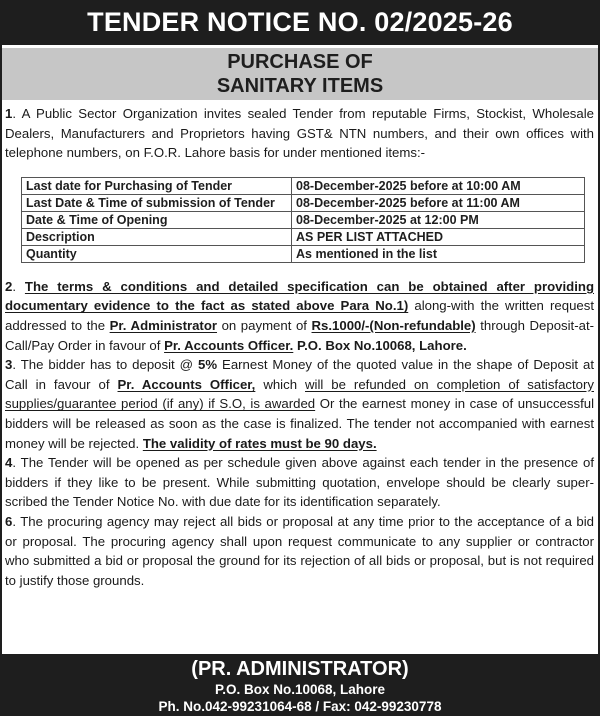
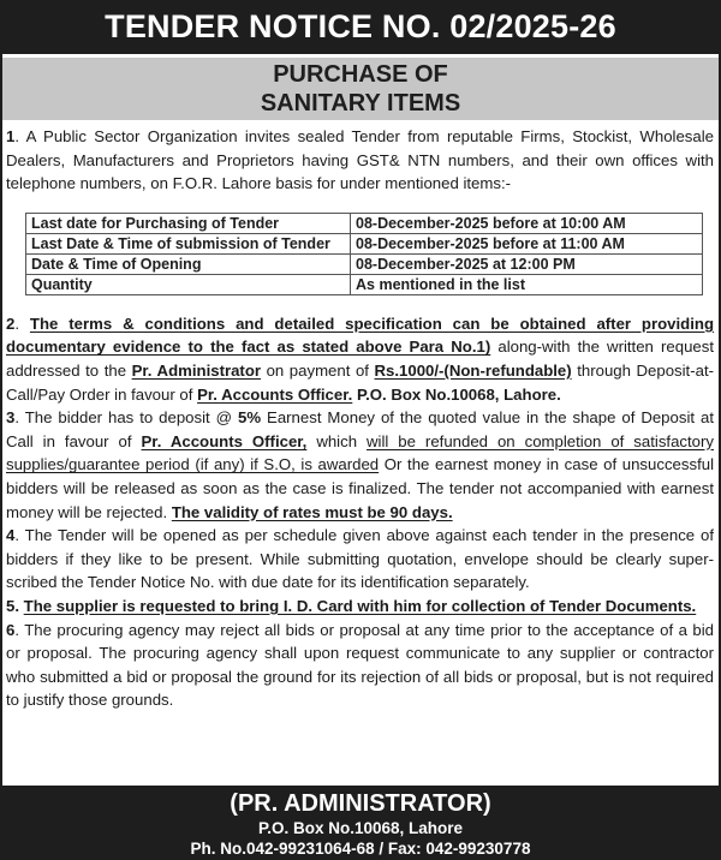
  TENDER NOTICE NO. 02/2025-26
  PURCHASE OF
  SANITARY ITEMS
  1. A Public Sector Organization invites sealed Tender from reputable Firms, Stockist, Wholesale Dealers, Manufacturers and Proprietors having GST& NTN numbers, and their own offices with telephone numbers, on F.O.R. Lahore basis for under mentioned items:-
  Last date for Purchasing of Tender	08-December-2025 before at 10:00 AM
  Last Date & Time of submission of Tender	08-December-2025 before at 11:00 AM
  Date & Time of Opening	08-December-2025 at 12:00 PM
- Description	AS PER LIST ATTACHED
  Quantity	As mentioned in the list
  2. The terms & conditions and detailed specification can be obtained after providing documentary evidence to the fact as stated above Para No.1) along-with the written request addressed to the Pr. Administrator on payment of Rs.1000/-(Non-refundable) through Deposit-at-Call/Pay Order in favour of Pr. Accounts Officer. P.O. Box No.10068, Lahore.
  3. The bidder has to deposit @ 5% Earnest Money of the quoted value in the shape of Deposit at Call in favour of Pr. Accounts Officer, which will be refunded on completion of satisfactory supplies/guarantee period (if any) if S.O, is awarded Or the earnest money in case of unsuccessful bidders will be released as soon as the case is finalized. The tender not accompanied with earnest money will be rejected. The validity of rates must be 90 days.
  4. The Tender will be opened as per schedule given above against each tender in the presence of bidders if they like to be present. While submitting quotation, envelope should be clearly super-scribed the Tender Notice No. with due date for its identification separately.
+ 5. The supplier is requested to bring I. D. Card with him for collection of Tender Documents.
  6. The procuring agency may reject all bids or proposal at any time prior to the acceptance of a bid or proposal. The procuring agency shall upon request communicate to any supplier or contractor who submitted a bid or proposal the ground for its rejection of all bids or proposal, but is not required to justify those grounds.
  (PR. ADMINISTRATOR)
  P.O. Box No.10068, Lahore
  Ph. No.042-99231064-68 / Fax: 042-99230778
